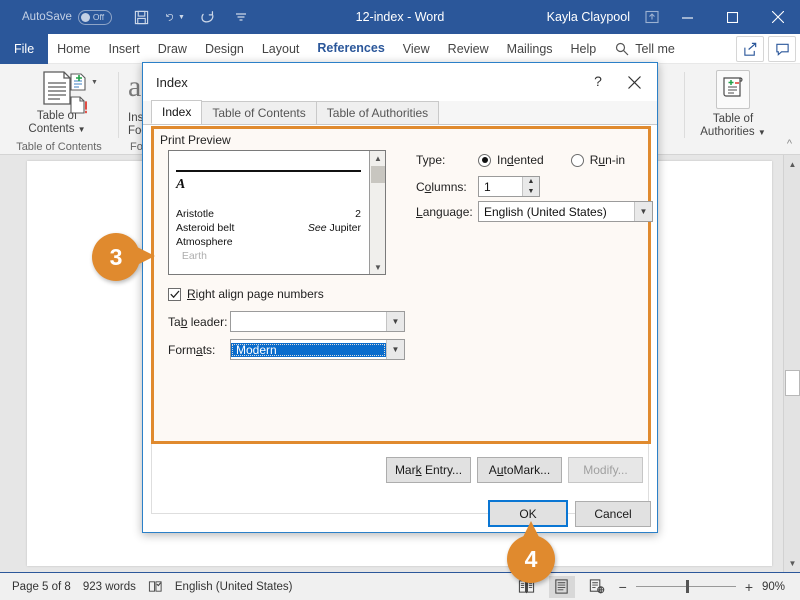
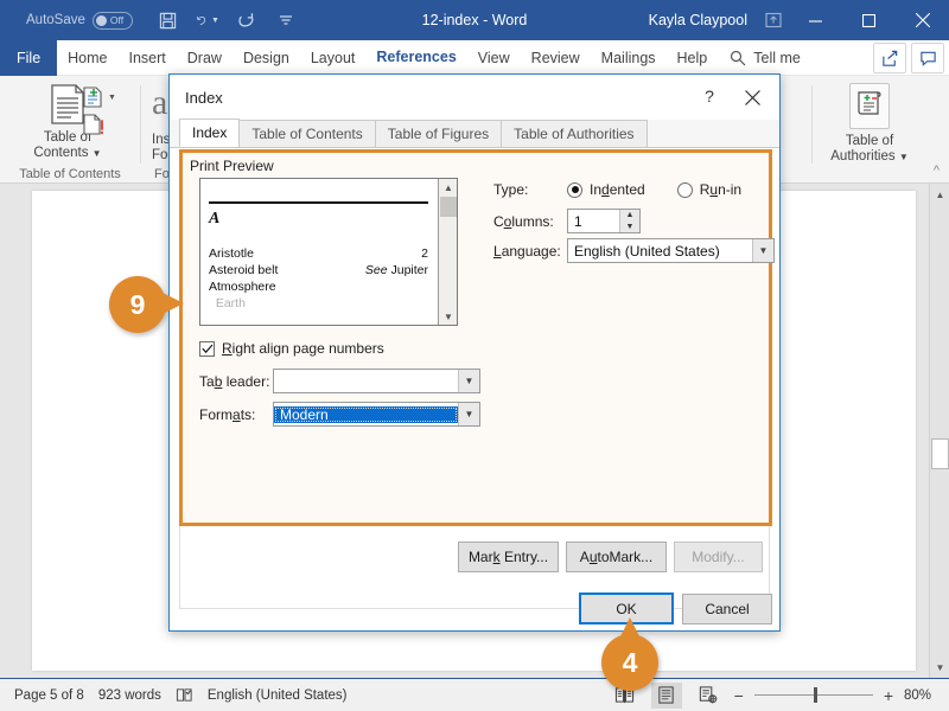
  AutoSave
  Off
  12-index - Word
  Kayla Claypool
  File
  Home
  Insert
  Draw
  Design
  Layout
  References
  View
  Review
  Mailings
  Help
  Tell me
  Table of
  Contents ▼
  Table of Contents
  a
  Ins
  Fo
  Table of
  Authorities ▼
  ^
  ▲
  ▼
  Page 5 of 8
  923 words
  English (United States)
  −
  +
- 90%
+ 80%
  Index
  ?
  Index
  Table of Contents
+ Table of Figures
  Table of Authorities
  Print Preview
  A
  Aristotle
  2
  Asteroid belt
  See Jupiter
  Atmosphere
  Earth
  ▲
  ▼
  Type:
  Indented
  Run-in
  Columns:
  1
  Language:
  English (United States)
  ▼
  Right align page numbers
  Tab leader:
  ▼
  Formats:
  Modern
  ▼
  Mark Entry...
  AutoMark...
  Modify...
  OK
  Cancel
- 3
+ 9
  4
